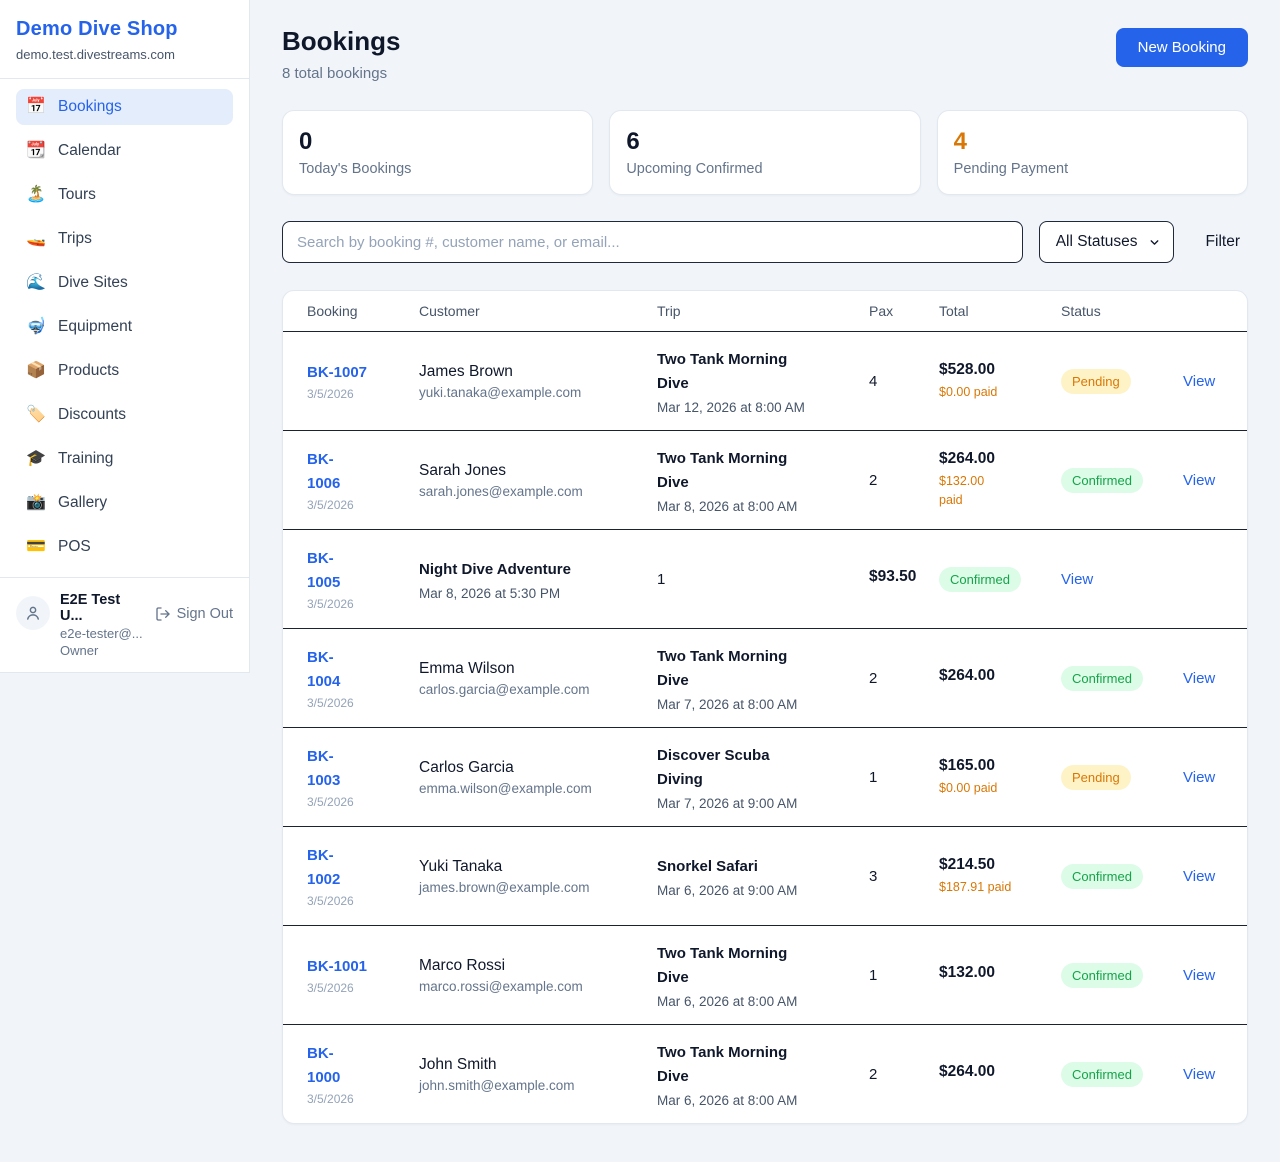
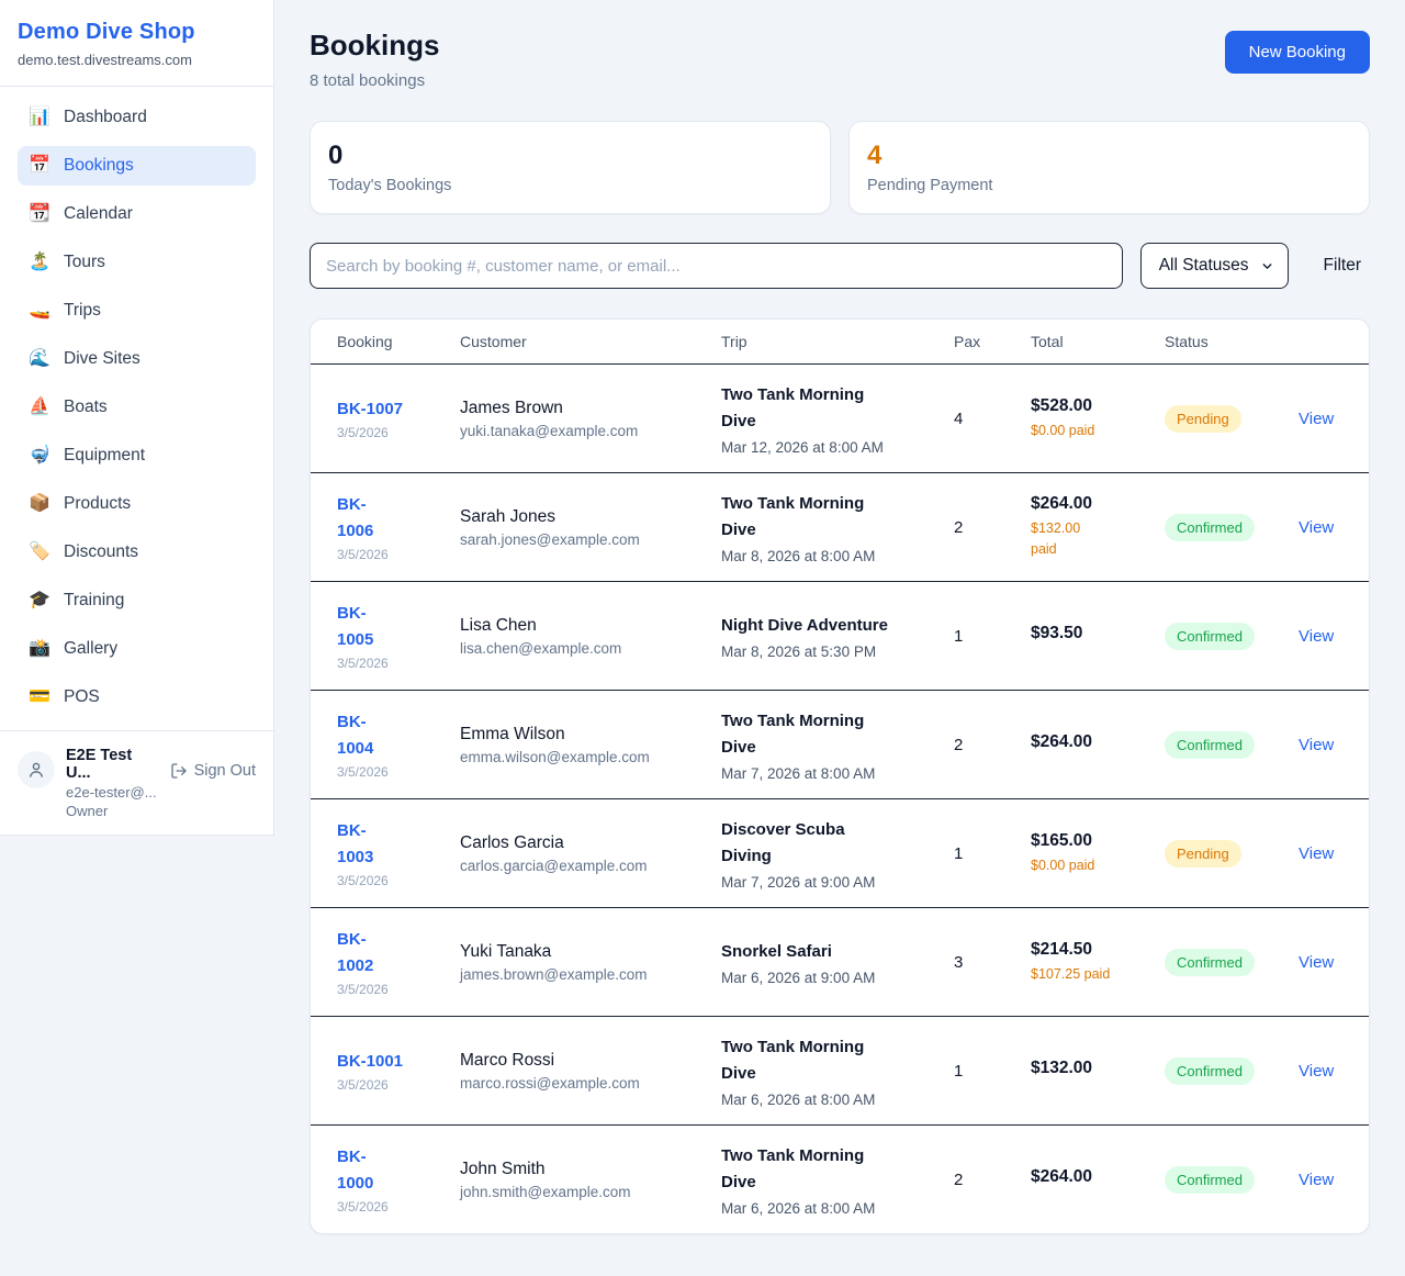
  Demo Dive Shop
  demo.test.divestreams.com
+ 📊
+ Dashboard
  📅
  Bookings
  📆
  Calendar
  🏝️
  Tours
  🚤
  Trips
  🌊
  Dive Sites
+ ⛵
+ Boats
  🤿
  Equipment
  📦
  Products
  🏷️
  Discounts
  🎓
  Training
  📸
  Gallery
  💳
  POS
  E2E Test U...
  e2e-tester@...
  Owner
  Sign Out
  Bookings
  8 total bookings
  New Booking
  0
  Today's Bookings
- 6
- Upcoming Confirmed
  4
  Pending Payment
  Search by booking #, customer name, or email...
  All Statuses
  Filter
  Booking
  Customer
  Trip
  Pax
  Total
  Status
  BK-1007
  3/5/2026
  James Brown
  yuki.tanaka@example.com
  Two Tank Morning
  Dive
  Mar 12, 2026 at 8:00 AM
  4
  $528.00
  $0.00 paid
  Pending
  View
  BK-
  1006
  3/5/2026
  Sarah Jones
  sarah.jones@example.com
  Two Tank Morning
  Dive
  Mar 8, 2026 at 8:00 AM
  2
  $264.00
  $132.00
  paid
  Confirmed
  View
  BK-
  1005
  3/5/2026
+ Lisa Chen
+ lisa.chen@example.com
  Night Dive Adventure
  Mar 8, 2026 at 5:30 PM
  1
  $93.50
  Confirmed
  View
  BK-
  1004
  3/5/2026
  Emma Wilson
- carlos.garcia@example.com
+ emma.wilson@example.com
  Two Tank Morning
  Dive
  Mar 7, 2026 at 8:00 AM
  2
  $264.00
  Confirmed
  View
  BK-
  1003
  3/5/2026
  Carlos Garcia
- emma.wilson@example.com
+ carlos.garcia@example.com
  Discover Scuba
  Diving
  Mar 7, 2026 at 9:00 AM
  1
  $165.00
  $0.00 paid
  Pending
  View
  BK-
  1002
  3/5/2026
  Yuki Tanaka
  james.brown@example.com
  Snorkel Safari
  Mar 6, 2026 at 9:00 AM
  3
  $214.50
- $187.91 paid
+ $107.25 paid
  Confirmed
  View
  BK-1001
  3/5/2026
  Marco Rossi
  marco.rossi@example.com
  Two Tank Morning
  Dive
  Mar 6, 2026 at 8:00 AM
  1
  $132.00
  Confirmed
  View
  BK-
  1000
  3/5/2026
  John Smith
  john.smith@example.com
  Two Tank Morning
  Dive
  Mar 6, 2026 at 8:00 AM
  2
  $264.00
  Confirmed
  View
